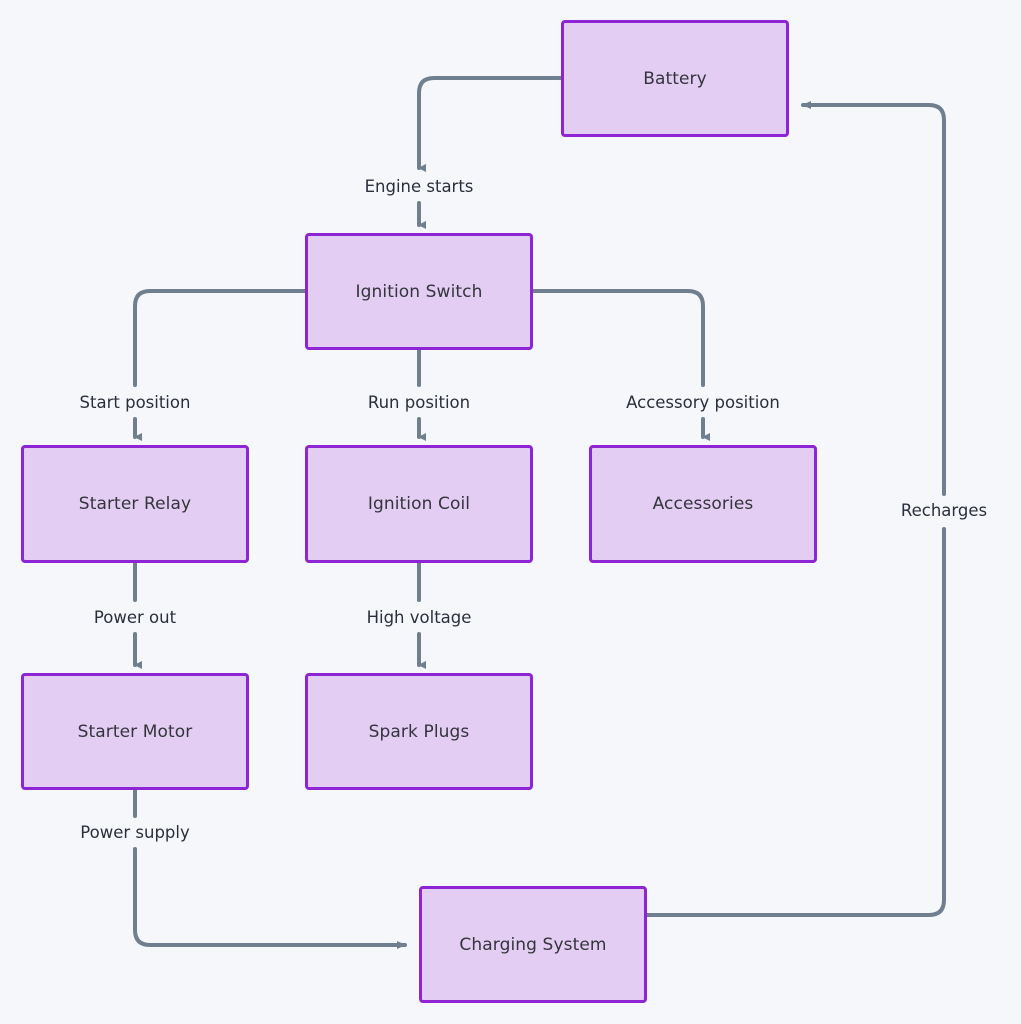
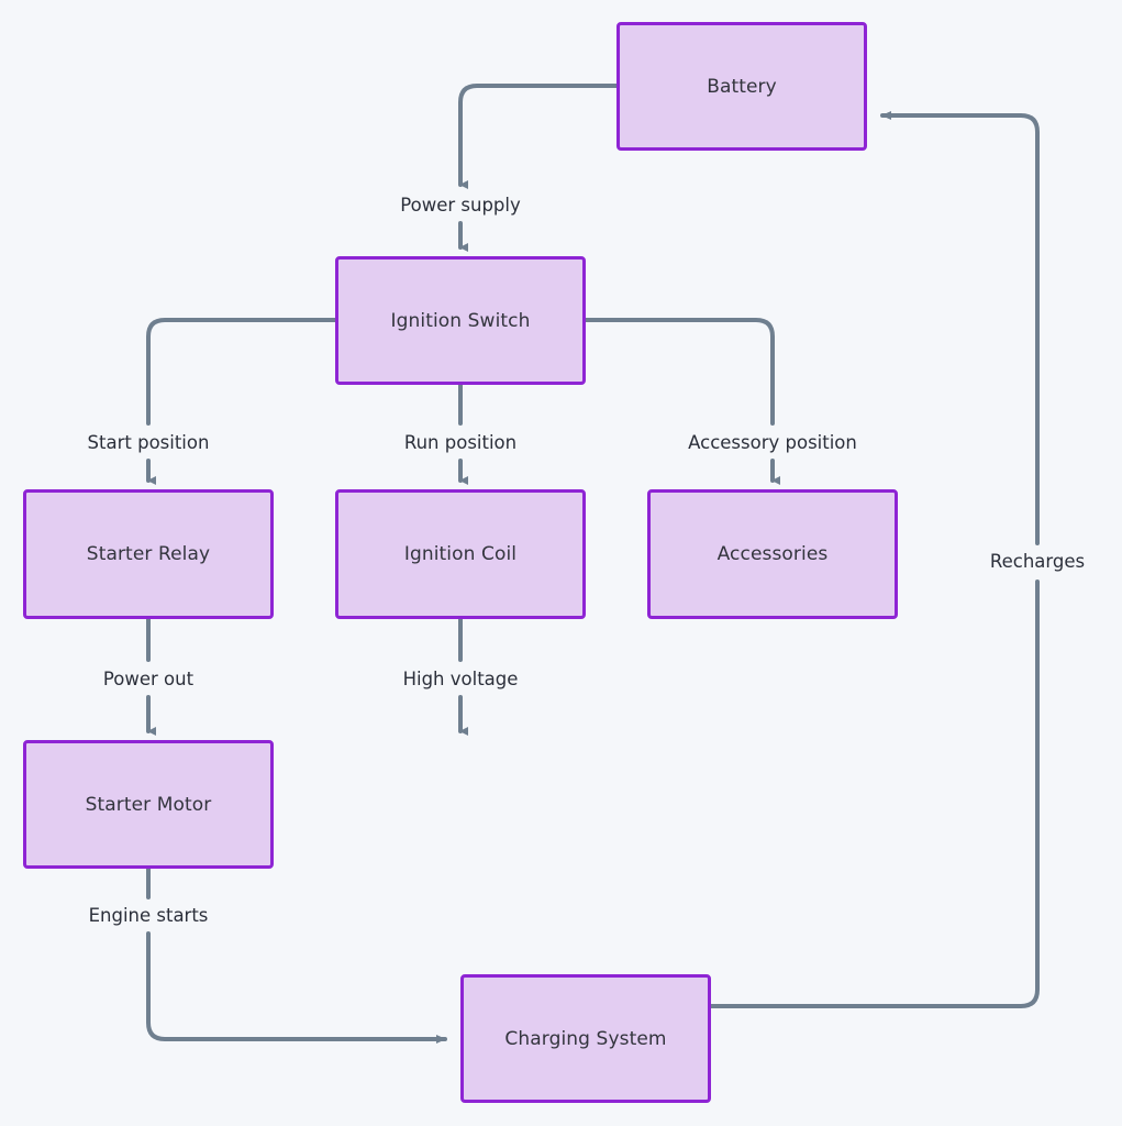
  Battery
  Ignition Switch
  Starter Relay
  Ignition Coil
  Accessories
  Starter Motor
- Spark Plugs
  Charging System
- Engine starts
+ Power supply
  Start position
  Run position
  Accessory position
  Power out
  High voltage
- Power supply
+ Engine starts
  Recharges
